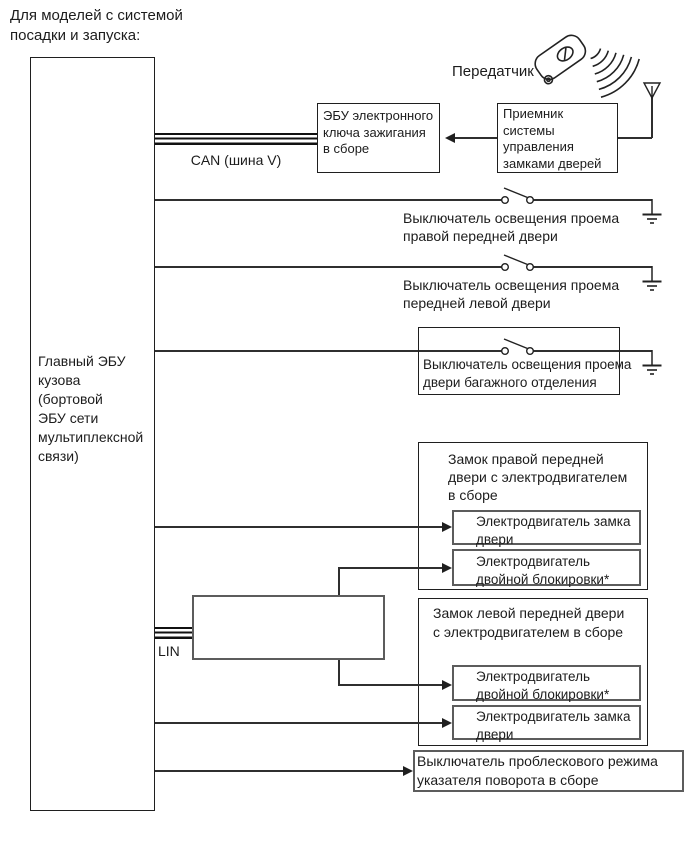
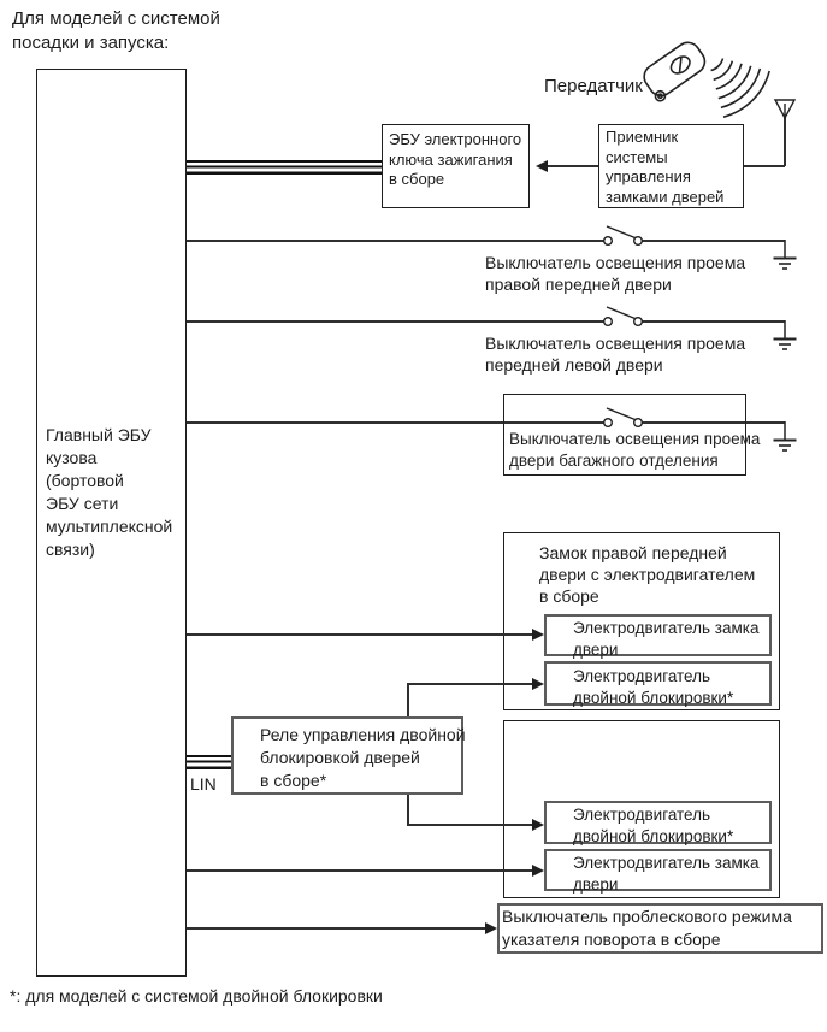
  Для моделей с системой
  посадки и запуска:
+ *: для моделей с системой двойной блокировки
  Главный ЭБУ
  кузова
  (бортовой
  ЭБУ сети
  мультиплексной
  связи)
- CAN (шина V)
  ЭБУ электронного
  ключа зажигания
  в сборе
  Приемник
  системы
  управления
  замками дверей
  Передатчик
  Выключатель освещения проема
  правой передней двери
  Выключатель освещения проема
  передней левой двери
  Выключатель освещения проема
  двери багажного отделения
  Замок правой передней
  двери с электродвигателем
  в сборе
  Электродвигатель замка
  двери
  Электродвигатель
  двойной блокировки*
+ Реле управления двойной
+ блокировкой дверей
+ в сборе*
  LIN
- Замок левой передней двери
- с электродвигателем в сборе
  Электродвигатель
  двойной блокировки*
  Электродвигатель замка
  двери
  Выключатель проблескового режима
  указателя поворота в сборе
